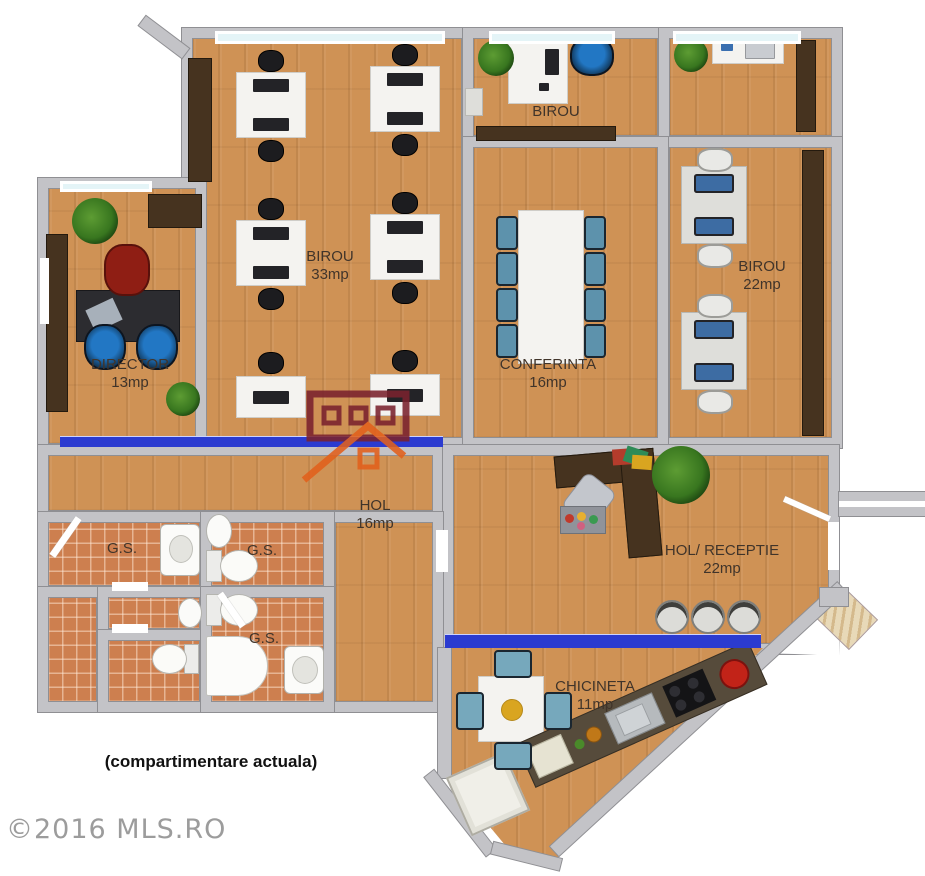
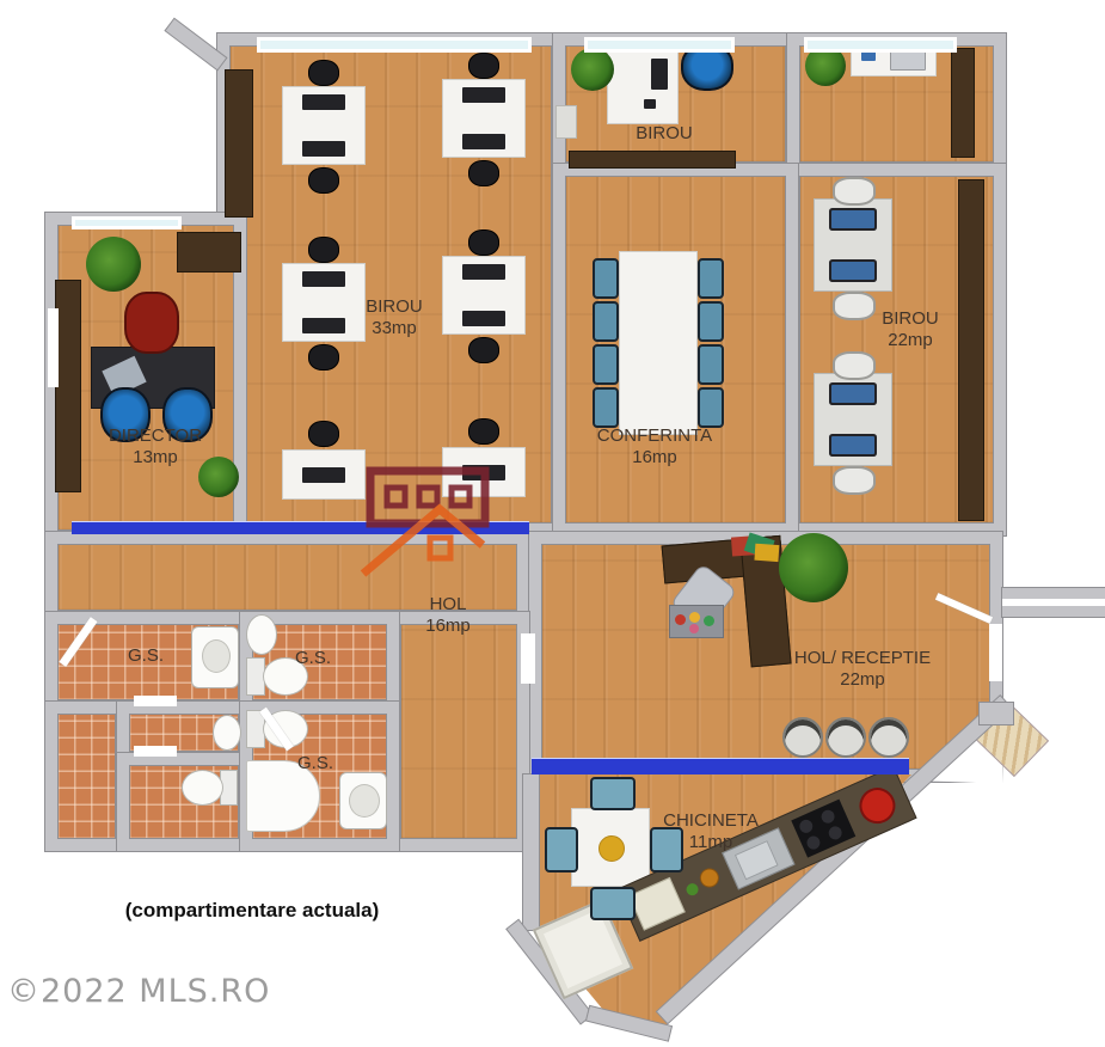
  BIROU
  BIROU
  33mp
  BIROU
  22mp
  CONFERINTA
  16mp
  DIRECTOR
  13mp
  HOL
  16mp
  G.S.
  G.S.
  G.S.
  HOL/ RECEPTIE
  22mp
  CHICINETA
  11mp
  (compartimentare actuala)
- ©2016 MLS.RO
+ ©2022 MLS.RO
